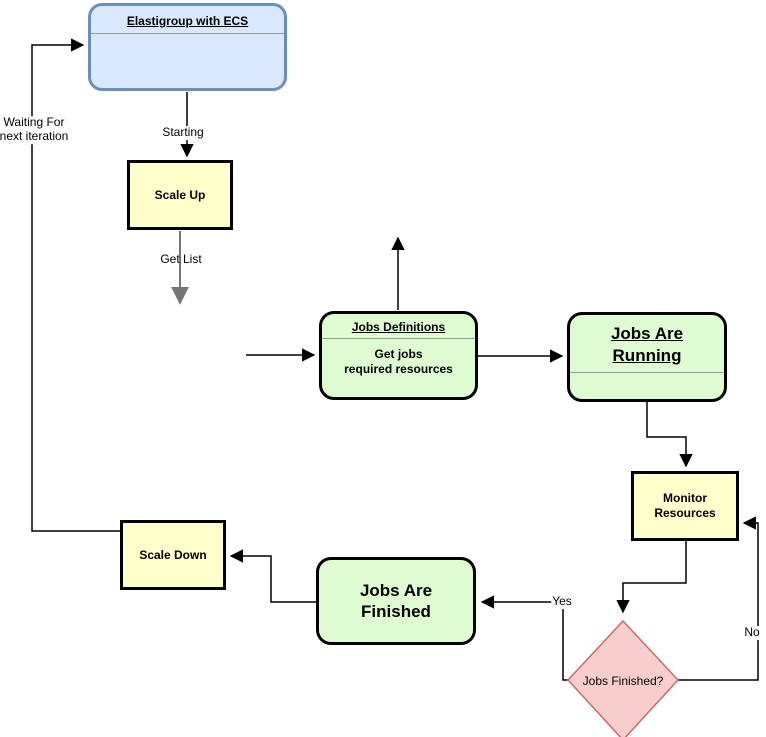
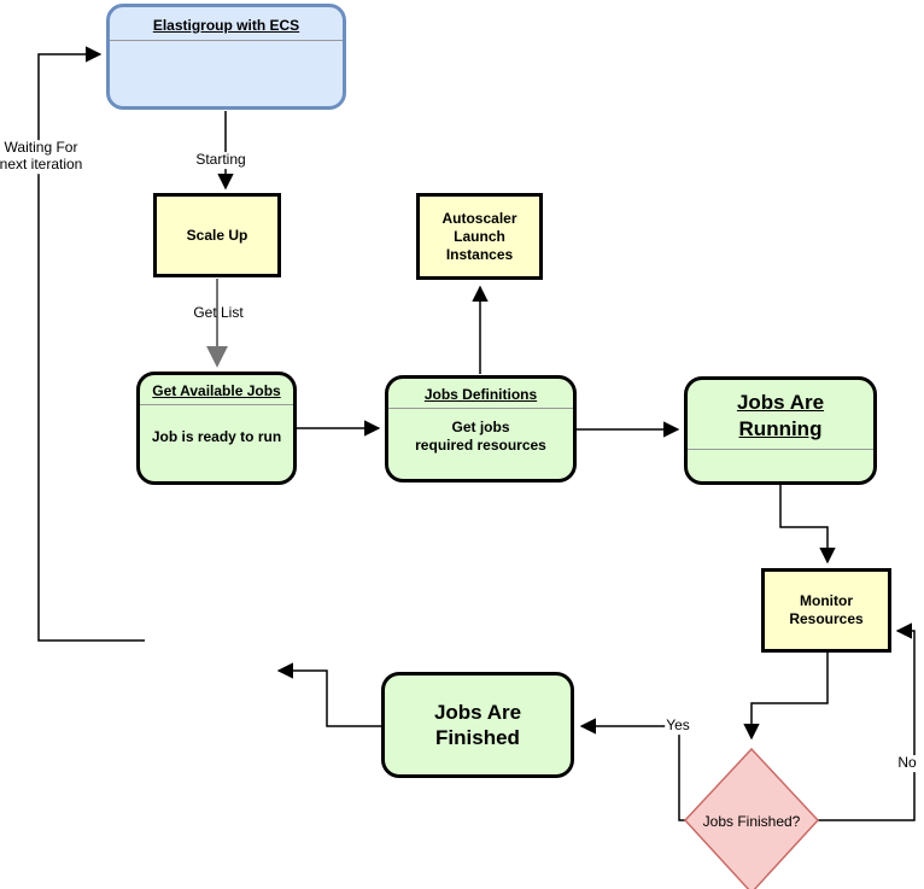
  Elastigroup with ECS
  Scale Up
+ Autoscaler
+ Launch
+ Instances
+ Get Available Jobs
+ Job is ready to run
  Jobs Definitions
  Get jobs
  required resources
  Jobs Are
  Running
  Monitor
  Resources
  Jobs Are
  Finished
- Scale Down
  Jobs Finished?
  Starting
  Get List
  Yes
  No
  Waiting For
  next iteration
